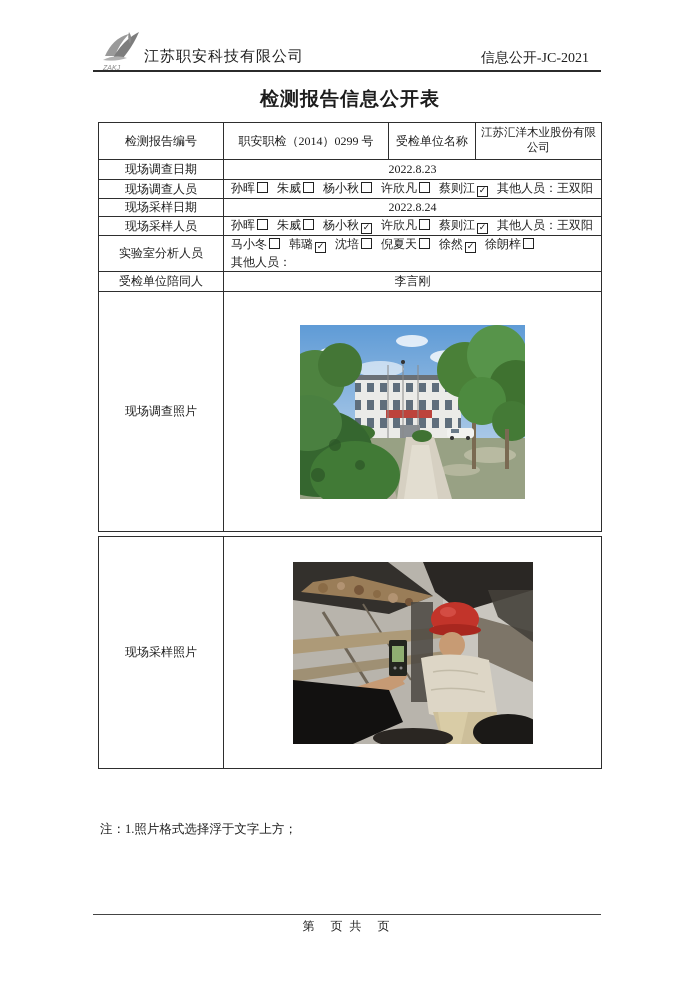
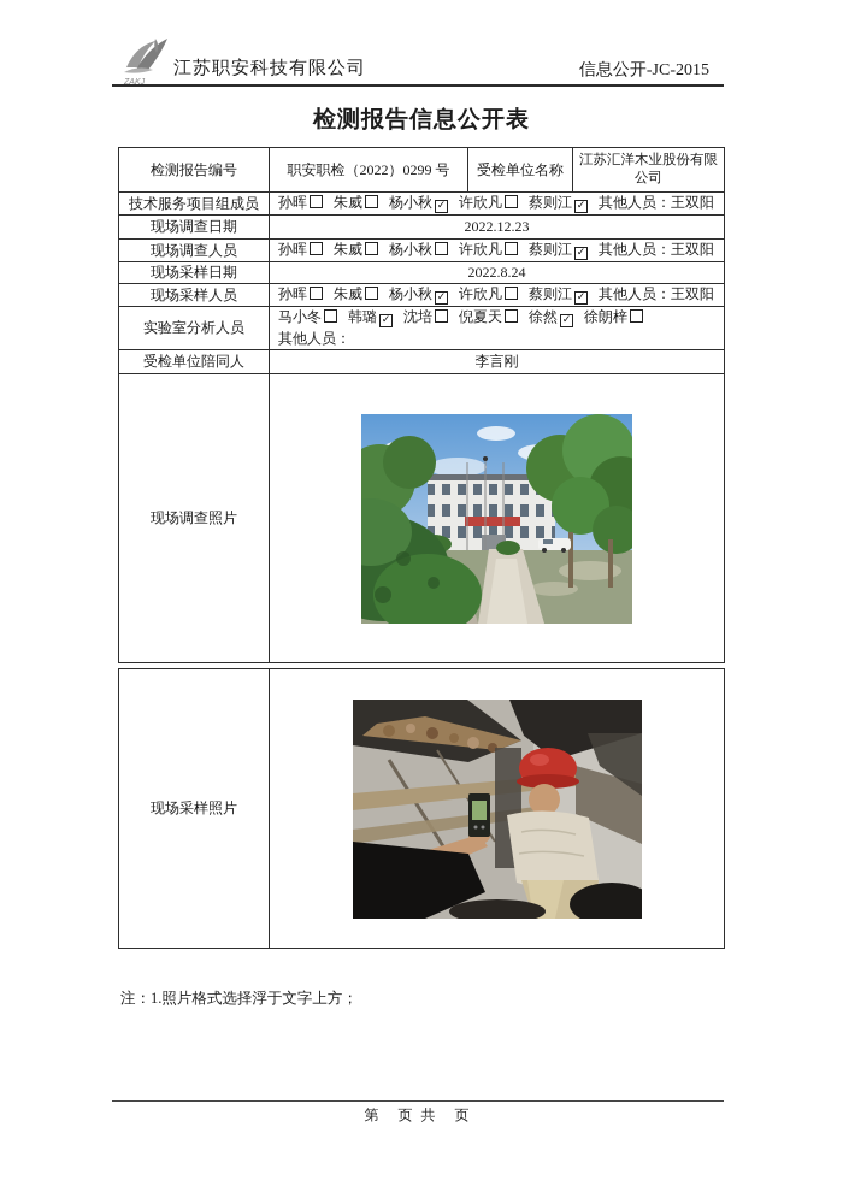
  江苏职安科技有限公司
- 信息公开-JC-2021
+ 信息公开-JC-2015
  检测报告信息公开表
- 检测报告编号	职安职检（2014）0299 号	受检单位名称	江苏汇洋木业股份有限公司
+ 检测报告编号	职安职检（2022）0299 号	受检单位名称	江苏汇洋木业股份有限公司
+ 技术服务项目组成员	孙晖 朱威 杨小秋 ✓ 许欣凡 蔡则江 ✓ 其他人员：王双阳
- 现场调查日期	2022.8.23
+ 现场调查日期	2022.12.23
  现场调查人员	孙晖 朱威 杨小秋 许欣凡 蔡则江 ✓ 其他人员：王双阳
  现场采样日期	2022.8.24
  现场采样人员	孙晖 朱威 杨小秋 ✓ 许欣凡 蔡则江 ✓ 其他人员：王双阳
  实验室分析人员	马小冬 韩璐 ✓ 沈培 倪夏天 徐然 ✓ 徐朗梓 其他人员：
  受检单位陪同人	李言刚
  现场调查照片
  现场采样照片
  注：1.照片格式选择浮于文字上方；
  第 页 共 页
